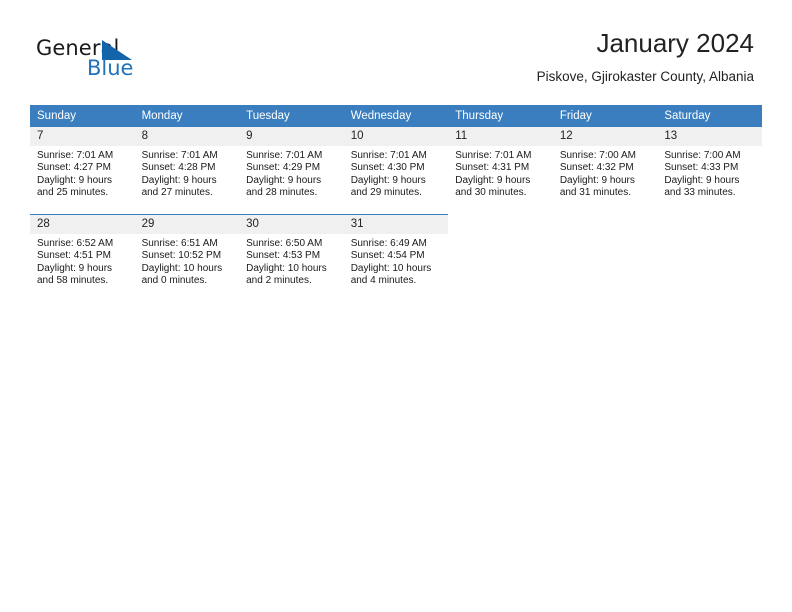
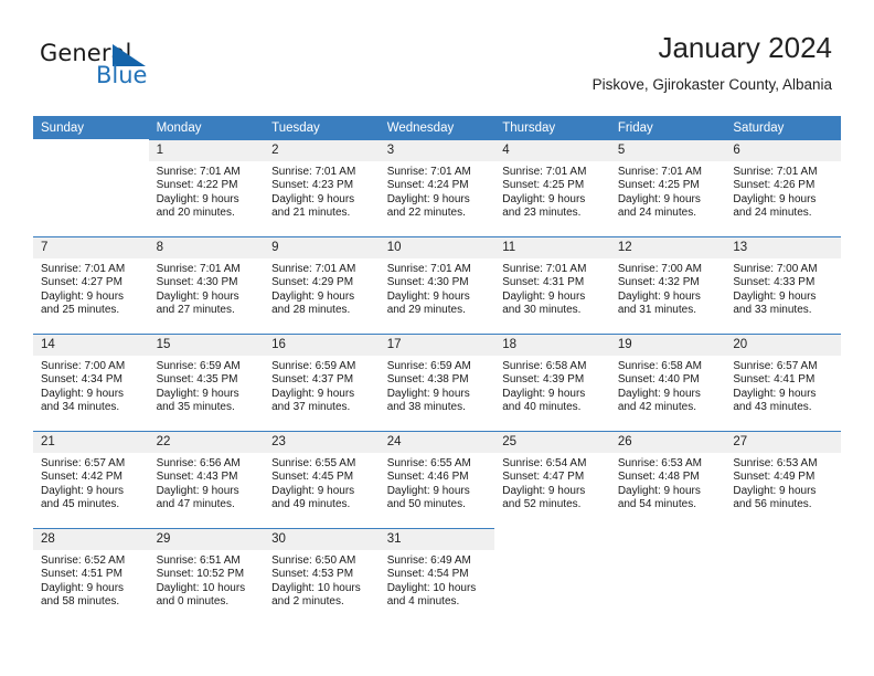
  General
  Blue
  January 2024
  Piskove, Gjirokaster County, Albania
  Sunday	Monday	Tuesday	Wednesday	Thursday	Friday	Saturday
+ 	1Sunrise: 7:01 AMSunset: 4:22 PMDaylight: 9 hoursand 20 minutes.	2Sunrise: 7:01 AMSunset: 4:23 PMDaylight: 9 hoursand 21 minutes.	3Sunrise: 7:01 AMSunset: 4:24 PMDaylight: 9 hoursand 22 minutes.	4Sunrise: 7:01 AMSunset: 4:25 PMDaylight: 9 hoursand 23 minutes.	5Sunrise: 7:01 AMSunset: 4:25 PMDaylight: 9 hoursand 24 minutes.	6Sunrise: 7:01 AMSunset: 4:26 PMDaylight: 9 hoursand 24 minutes.
- 7Sunrise: 7:01 AMSunset: 4:27 PMDaylight: 9 hoursand 25 minutes.	8Sunrise: 7:01 AMSunset: 4:28 PMDaylight: 9 hoursand 27 minutes.	9Sunrise: 7:01 AMSunset: 4:29 PMDaylight: 9 hoursand 28 minutes.	10Sunrise: 7:01 AMSunset: 4:30 PMDaylight: 9 hoursand 29 minutes.	11Sunrise: 7:01 AMSunset: 4:31 PMDaylight: 9 hoursand 30 minutes.	12Sunrise: 7:00 AMSunset: 4:32 PMDaylight: 9 hoursand 31 minutes.	13Sunrise: 7:00 AMSunset: 4:33 PMDaylight: 9 hoursand 33 minutes.
+ 7Sunrise: 7:01 AMSunset: 4:27 PMDaylight: 9 hoursand 25 minutes.	8Sunrise: 7:01 AMSunset: 4:30 PMDaylight: 9 hoursand 27 minutes.	9Sunrise: 7:01 AMSunset: 4:29 PMDaylight: 9 hoursand 28 minutes.	10Sunrise: 7:01 AMSunset: 4:30 PMDaylight: 9 hoursand 29 minutes.	11Sunrise: 7:01 AMSunset: 4:31 PMDaylight: 9 hoursand 30 minutes.	12Sunrise: 7:00 AMSunset: 4:32 PMDaylight: 9 hoursand 31 minutes.	13Sunrise: 7:00 AMSunset: 4:33 PMDaylight: 9 hoursand 33 minutes.
+ 14Sunrise: 7:00 AMSunset: 4:34 PMDaylight: 9 hoursand 34 minutes.	15Sunrise: 6:59 AMSunset: 4:35 PMDaylight: 9 hoursand 35 minutes.	16Sunrise: 6:59 AMSunset: 4:37 PMDaylight: 9 hoursand 37 minutes.	17Sunrise: 6:59 AMSunset: 4:38 PMDaylight: 9 hoursand 38 minutes.	18Sunrise: 6:58 AMSunset: 4:39 PMDaylight: 9 hoursand 40 minutes.	19Sunrise: 6:58 AMSunset: 4:40 PMDaylight: 9 hoursand 42 minutes.	20Sunrise: 6:57 AMSunset: 4:41 PMDaylight: 9 hoursand 43 minutes.
+ 21Sunrise: 6:57 AMSunset: 4:42 PMDaylight: 9 hoursand 45 minutes.	22Sunrise: 6:56 AMSunset: 4:43 PMDaylight: 9 hoursand 47 minutes.	23Sunrise: 6:55 AMSunset: 4:45 PMDaylight: 9 hoursand 49 minutes.	24Sunrise: 6:55 AMSunset: 4:46 PMDaylight: 9 hoursand 50 minutes.	25Sunrise: 6:54 AMSunset: 4:47 PMDaylight: 9 hoursand 52 minutes.	26Sunrise: 6:53 AMSunset: 4:48 PMDaylight: 9 hoursand 54 minutes.	27Sunrise: 6:53 AMSunset: 4:49 PMDaylight: 9 hoursand 56 minutes.
  28Sunrise: 6:52 AMSunset: 4:51 PMDaylight: 9 hoursand 58 minutes.	29Sunrise: 6:51 AMSunset: 10:52 PMDaylight: 10 hoursand 0 minutes.	30Sunrise: 6:50 AMSunset: 4:53 PMDaylight: 10 hoursand 2 minutes.	31Sunrise: 6:49 AMSunset: 4:54 PMDaylight: 10 hoursand 4 minutes.
